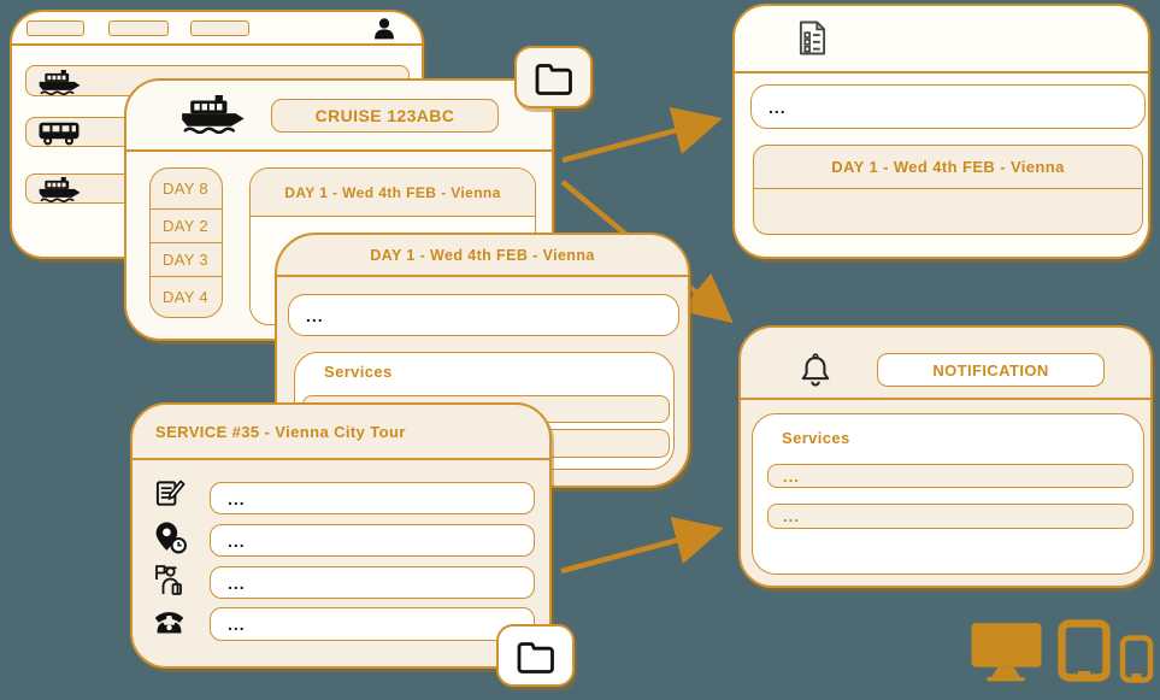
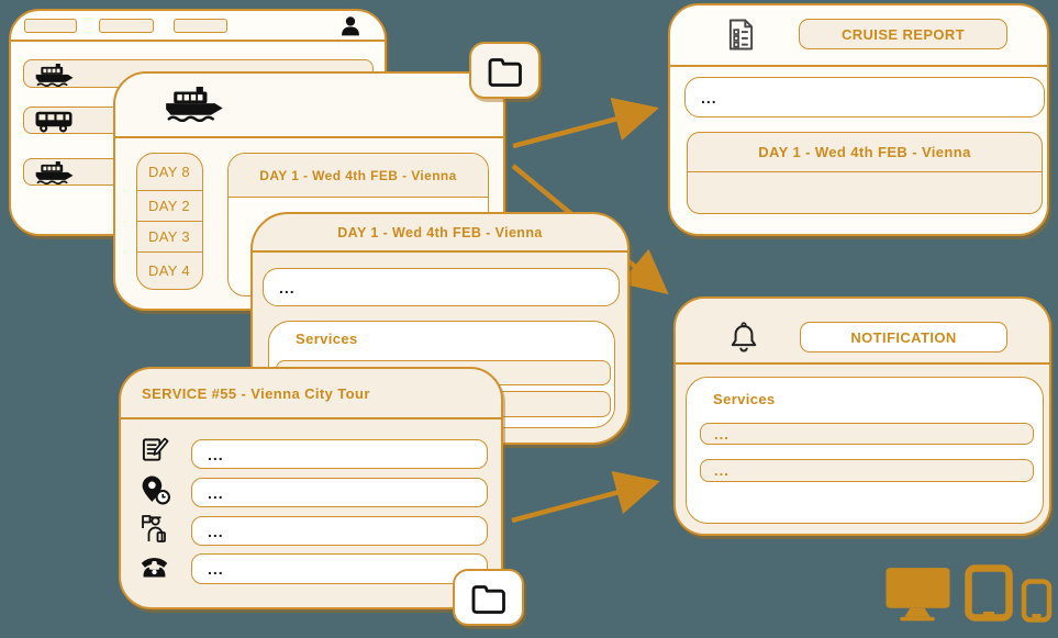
- CRUISE 123ABC
  DAY 8
  DAY 2
  DAY 3
  DAY 4
  DAY 1 - Wed 4th FEB - Vienna
  DAY 1 - Wed 4th FEB - Vienna
  ...
  Services
- SERVICE #35 - Vienna City Tour
+ SERVICE #55 - Vienna City Tour
  ...
  ...
  ...
  ...
+ CRUISE REPORT
  ...
  DAY 1 - Wed 4th FEB - Vienna
  NOTIFICATION
  Services
  ...
  ...
